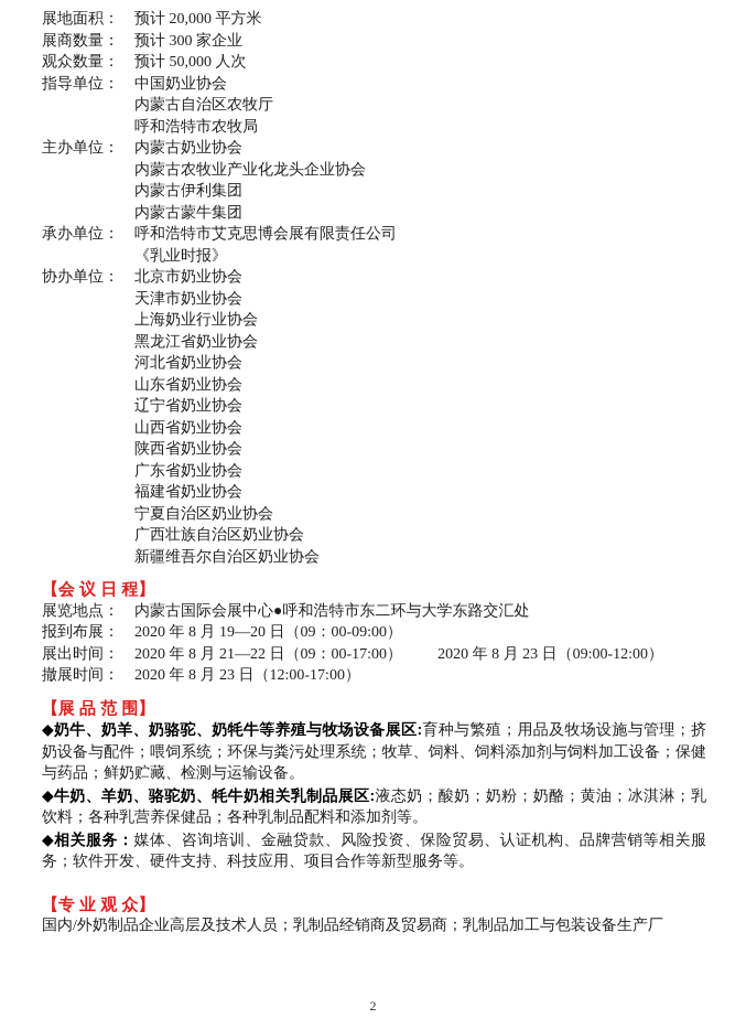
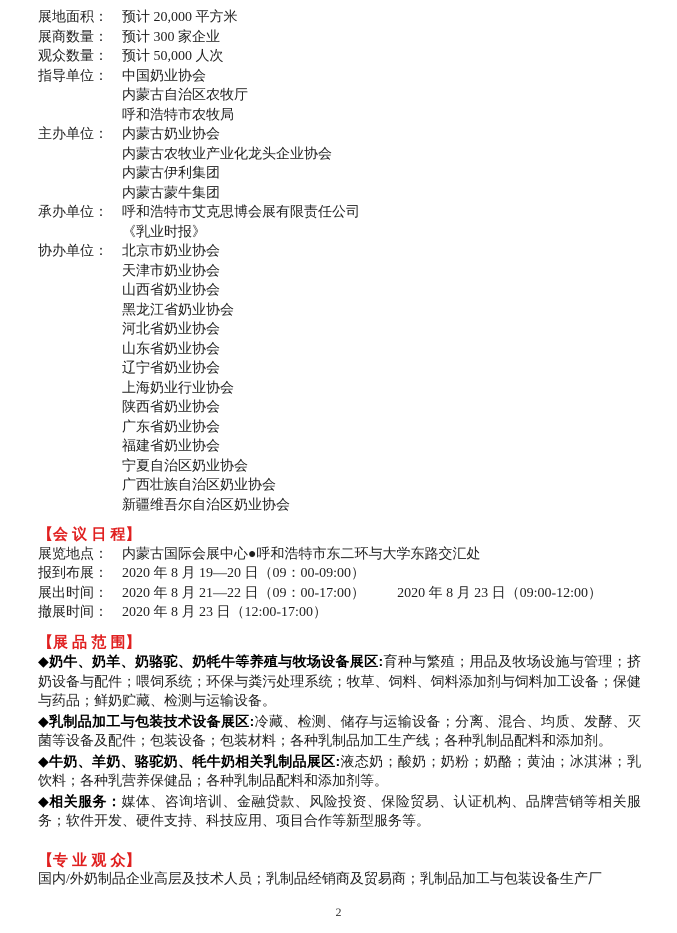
  展地面积：
  预计 20,000 平方米
  展商数量：
  预计 300 家企业
  观众数量：
  预计 50,000 人次
  指导单位：
  中国奶业协会
  内蒙古自治区农牧厅
  呼和浩特市农牧局
  主办单位：
  内蒙古奶业协会
  内蒙古农牧业产业化龙头企业协会
  内蒙古伊利集团
  内蒙古蒙牛集团
  承办单位：
  呼和浩特市艾克思博会展有限责任公司
  《乳业时报》
  协办单位：
  北京市奶业协会
  天津市奶业协会
- 上海奶业行业协会
+ 山西省奶业协会
  黑龙江省奶业协会
  河北省奶业协会
  山东省奶业协会
  辽宁省奶业协会
- 山西省奶业协会
+ 上海奶业行业协会
  陕西省奶业协会
  广东省奶业协会
  福建省奶业协会
  宁夏自治区奶业协会
  广西壮族自治区奶业协会
  新疆维吾尔自治区奶业协会
  【会 议 日 程】
  展览地点：
  内蒙古国际会展中心●呼和浩特市东二环与大学东路交汇处
  报到布展：
  2020 年 8 月 19—20 日（09：00-09:00）
  展出时间：
  2020 年 8 月 21—22 日（09：00-17:00） 2020 年 8 月 23 日（09:00-12:00）
  撤展时间：
  2020 年 8 月 23 日（12:00-17:00）
  【展 品 范 围】
  ◆奶牛、奶羊、奶骆驼、奶牦牛等养殖与牧场设备展区:育种与繁殖；用品及牧场设施与管理；挤奶设备与配件；喂饲系统；环保与粪污处理系统；牧草、饲料、饲料添加剂与饲料加工设备；保健与药品；鲜奶贮藏、检测与运输设备。
+ ◆乳制品加工与包装技术设备展区:冷藏、检测、储存与运输设备；分离、混合、均质、发酵、灭菌等设备及配件；包装设备；包装材料；各种乳制品加工生产线；各种乳制品配料和添加剂。
  ◆牛奶、羊奶、骆驼奶、牦牛奶相关乳制品展区:液态奶；酸奶；奶粉；奶酪；黄油；冰淇淋；乳饮料；各种乳营养保健品；各种乳制品配料和添加剂等。
  ◆相关服务：媒体、咨询培训、金融贷款、风险投资、保险贸易、认证机构、品牌营销等相关服务；软件开发、硬件支持、科技应用、项目合作等新型服务等。
  【专 业 观 众】
  国内/外奶制品企业高层及技术人员；乳制品经销商及贸易商；乳制品加工与包装设备生产厂
  2
